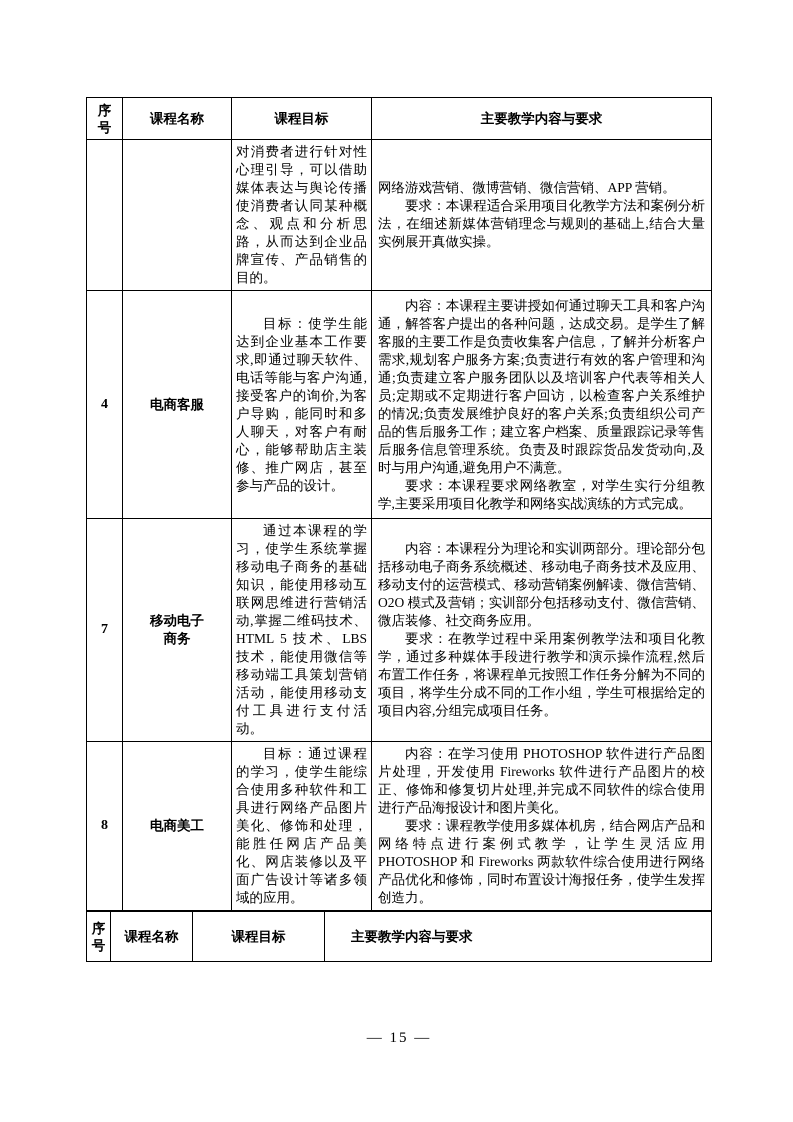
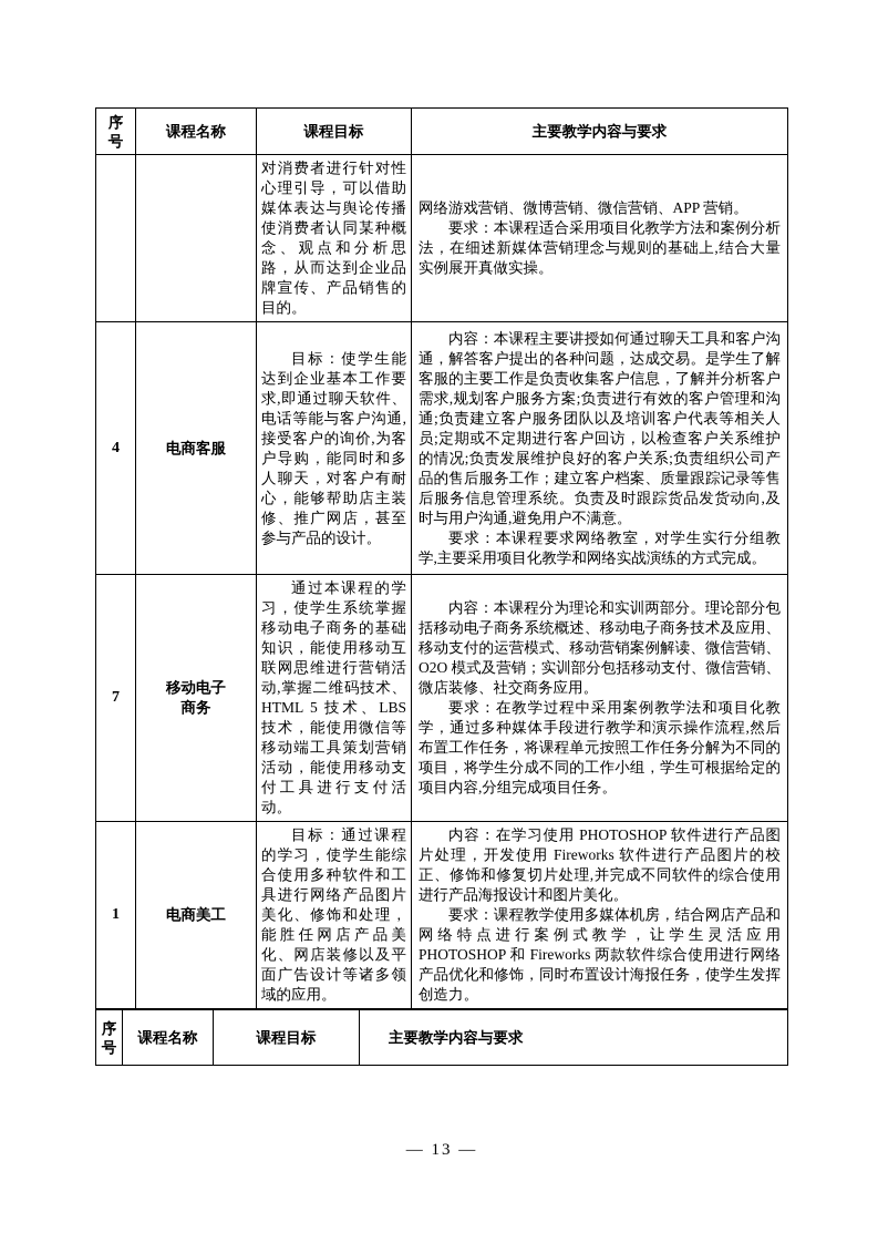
  序号	课程名称	课程目标	主要教学内容与要求
  		对消费者进行针对性心理引导，可以借助媒体表达与舆论传播使消费者认同某种概念、观点和分析思路，从而达到企业品牌宣传、产品销售的目的。	网络游戏营销、微博营销、微信营销、APP 营销。 要求：本课程适合采用项目化教学方法和案例分析法，在细述新媒体营销理念与规则的基础上,结合大量实例展开真做实操。
  4	电商客服	目标：使学生能达到企业基本工作要求,即通过聊天软件、电话等能与客户沟通,接受客户的询价,为客户导购，能同时和多人聊天，对客户有耐心，能够帮助店主装修、推广网店，甚至参与产品的设计。	内容：本课程主要讲授如何通过聊天工具和客户沟通，解答客户提出的各种问题，达成交易。是学生了解客服的主要工作是负责收集客户信息，了解并分析客户需求,规划客户服务方案;负责进行有效的客户管理和沟通;负责建立客户服务团队以及培训客户代表等相关人员;定期或不定期进行客户回访，以检查客户关系维护的情况;负责发展维护良好的客户关系;负责组织公司产品的售后服务工作；建立客户档案、质量跟踪记录等售后服务信息管理系统。负责及时跟踪货品发货动向,及时与用户沟通,避免用户不满意。 要求：本课程要求网络教室，对学生实行分组教学,主要采用项目化教学和网络实战演练的方式完成。
  7	移动电子商务	通过本课程的学习，使学生系统掌握移动电子商务的基础知识，能使用移动互联网思维进行营销活动,掌握二维码技术、HTML 5 技术、LBS 技术，能使用微信等移动端工具策划营销活动，能使用移动支付工具进行支付活动。	内容：本课程分为理论和实训两部分。理论部分包括移动电子商务系统概述、移动电子商务技术及应用、移动支付的运营模式、移动营销案例解读、微信营销、O2O 模式及营销；实训部分包括移动支付、微信营销、微店装修、社交商务应用。 要求：在教学过程中采用案例教学法和项目化教学，通过多种媒体手段进行教学和演示操作流程,然后布置工作任务，将课程单元按照工作任务分解为不同的项目，将学生分成不同的工作小组，学生可根据给定的项目内容,分组完成项目任务。
- 8	电商美工	目标：通过课程的学习，使学生能综合使用多种软件和工具进行网络产品图片美化、修饰和处理，能胜任网店产品美化、网店装修以及平面广告设计等诸多领域的应用。	内容：在学习使用 PHOTOSHOP 软件进行产品图片处理，开发使用 Fireworks 软件进行产品图片的校正、修饰和修复切片处理,并完成不同软件的综合使用进行产品海报设计和图片美化。 要求：课程教学使用多媒体机房，结合网店产品和网络特点进行案例式教学，让学生灵活应用 PHOTOSHOP 和 Fireworks 两款软件综合使用进行网络产品优化和修饰，同时布置设计海报任务，使学生发挥创造力。
+ 1	电商美工	目标：通过课程的学习，使学生能综合使用多种软件和工具进行网络产品图片美化、修饰和处理，能胜任网店产品美化、网店装修以及平面广告设计等诸多领域的应用。	内容：在学习使用 PHOTOSHOP 软件进行产品图片处理，开发使用 Fireworks 软件进行产品图片的校正、修饰和修复切片处理,并完成不同软件的综合使用进行产品海报设计和图片美化。 要求：课程教学使用多媒体机房，结合网店产品和网络特点进行案例式教学，让学生灵活应用 PHOTOSHOP 和 Fireworks 两款软件综合使用进行网络产品优化和修饰，同时布置设计海报任务，使学生发挥创造力。
  序号	课程名称	课程目标	主要教学内容与要求
- — 15 —
+ — 13 —
